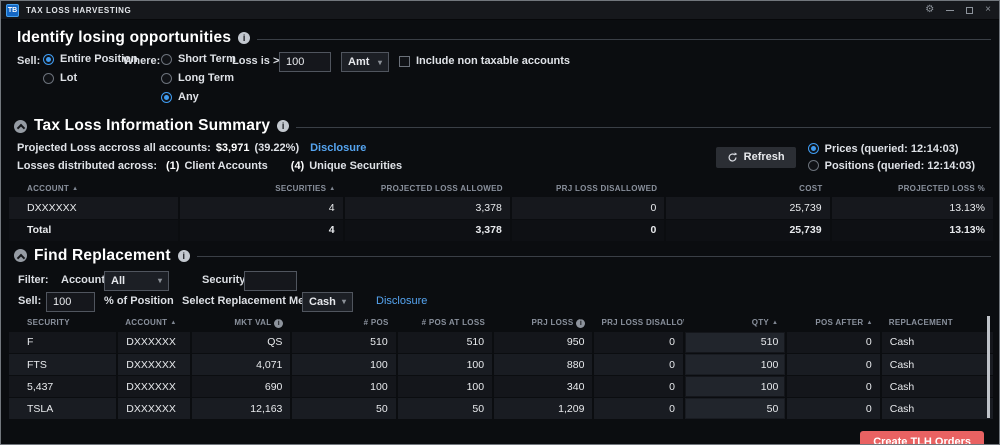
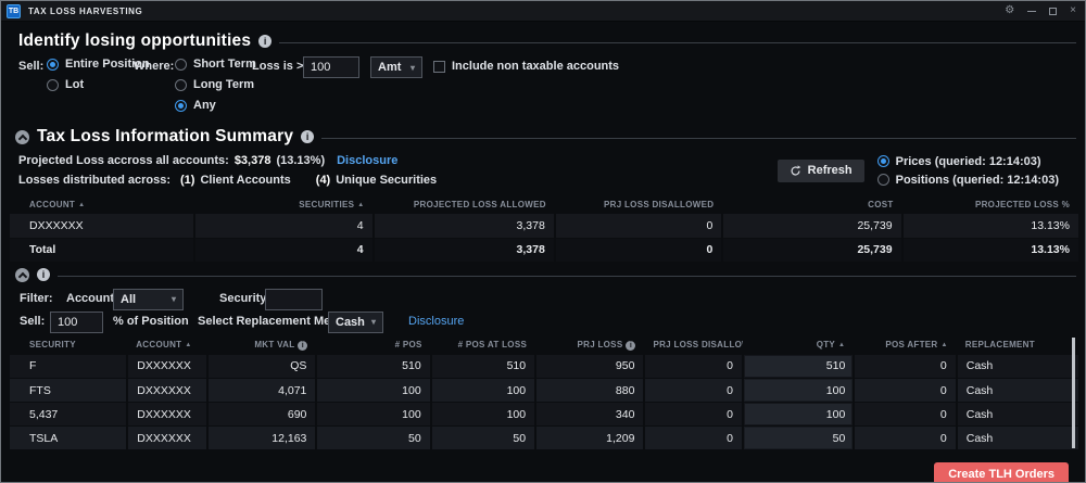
  TAX LOSS HARVESTING
  ⚙
  ×
  Identify losing opportunities
  i
  Sell:
  Entire Position
  Lot
  Where:
  Short Term
  Long Term
  Any
  Loss is >
  100
  Amt
  ▾
  Include non taxable accounts
  Tax Loss Information Summary
  i
  Projected Loss accross all accounts:
- $3,971
+ $3,378
- (39.22%)
+ (13.13%)
  Disclosure
  Losses distributed across:
  (1)
  Client Accounts
  (4)
  Unique Securities
  Refresh
  Prices (queried: 12:14:03)
  Positions (queried: 12:14:03)
  ACCOUNT	SECURITIES	PROJECTED LOSS ALLOWED	PRJ LOSS DISALLOWED	COST	PROJECTED LOSS %
  DXXXXXX	4	3,378	0	25,739	13.13%
  Total	4	3,378	0	25,739	13.13%
- Find Replacement
  i
  Filter:
  Accoun
  All
  ▾
  Security
  Sell:
  100
  % of Position
  Select Replacement M
  Cash
  ▾
  Disclosure
  SECURITY	ACCOUNT	MKT VAL	# POS	# POS AT LOSS	PRJ LOSS	PRJ LOSS DISALLO	QTY	POS AFTER	REPLACEMENT
  F	DXXXXXX	QS	510	510	950	0	510	0	Cash
  FTS	DXXXXXX	4,071	100	100	880	0	100	0	Cash
  5,437	DXXXXXX	690	100	100	340	0	100	0	Cash
  TSLA	DXXXXXX	12,163	50	50	1,209	0	50	0	Cash
  Create TLH Orders
